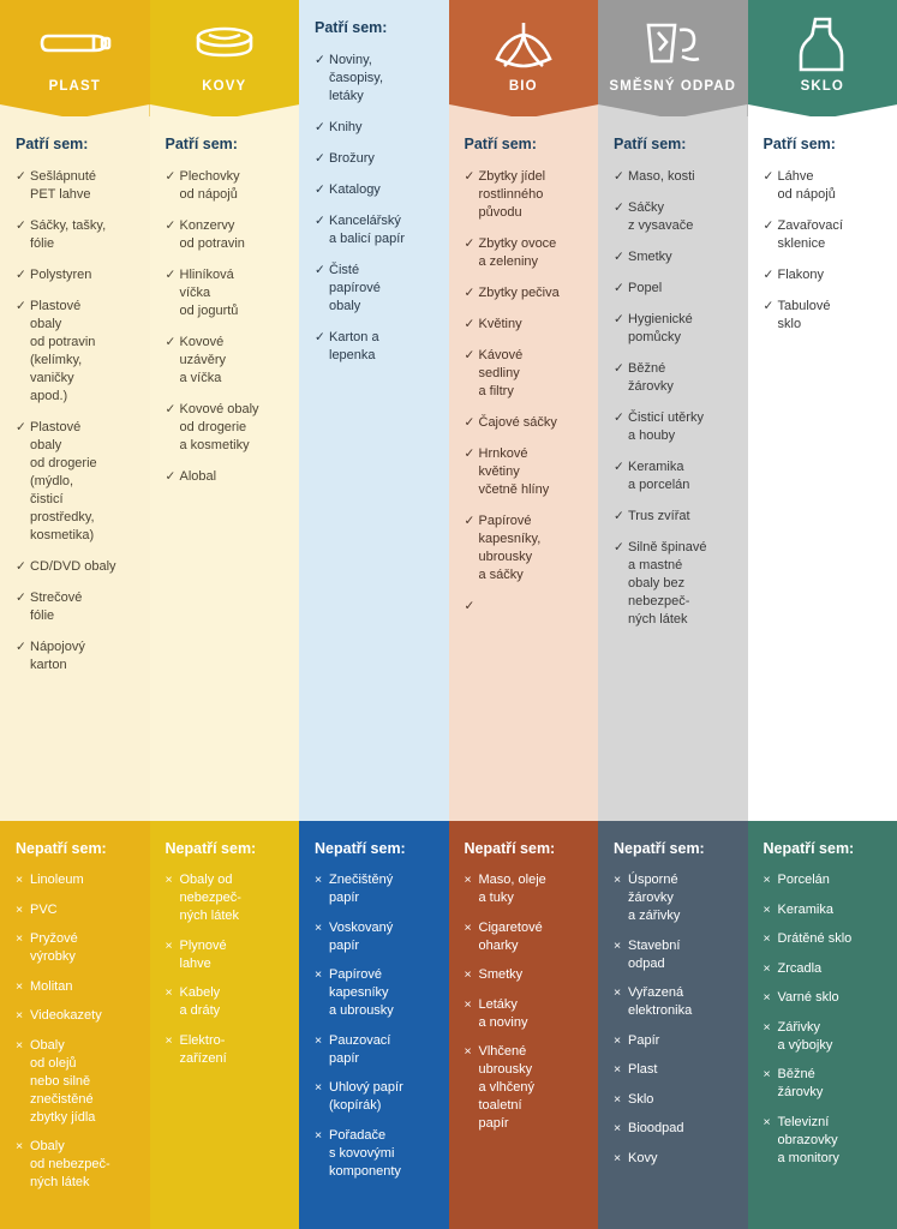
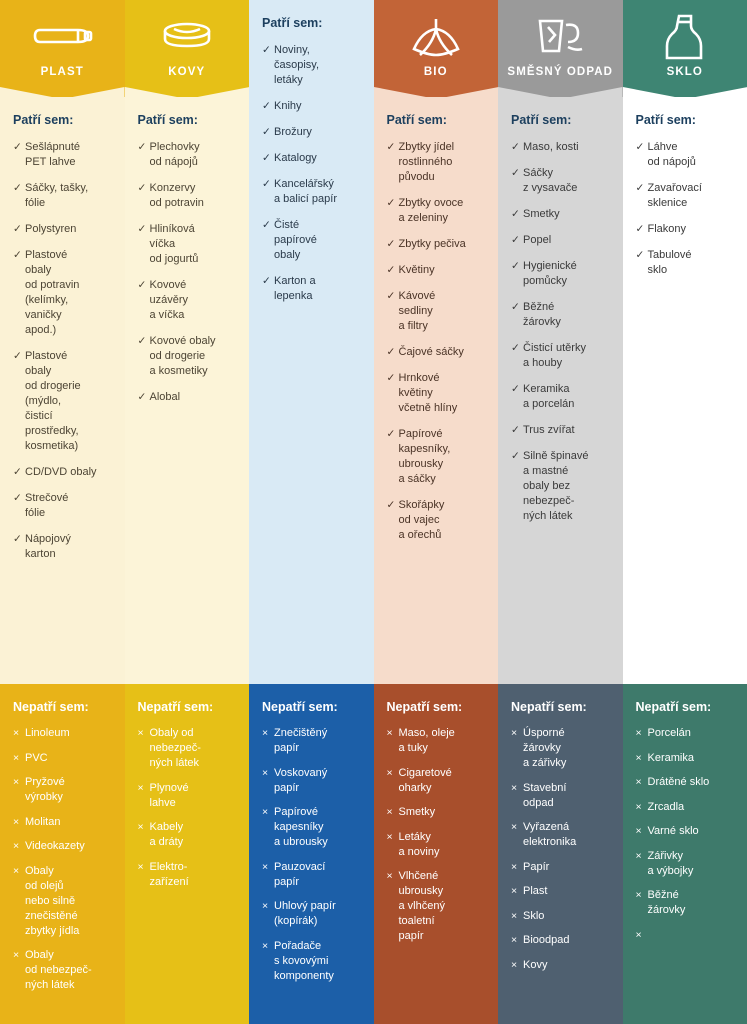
  PLAST
  Patří sem:
  ✓
  Sešlápnuté
  PET lahve
  ✓
  Sáčky, tašky,
  fólie
  ✓
  Polystyren
  ✓
  Plastové
  obaly
  od potravin
  (kelímky,
  vaničky
  apod.)
  ✓
  Plastové
  obaly
  od drogerie
  (mýdlo,
  čisticí
  prostředky,
  kosmetika)
  ✓
  CD/DVD obaly
  ✓
  Strečové
  fólie
  ✓
  Nápojový
  karton
  Nepatří sem:
  ×
  Linoleum
  ×
  PVC
  ×
  Pryžové
  výrobky
  ×
  Molitan
  ×
  Videokazety
  ×
  Obaly
  od olejů
  nebo silně
  znečistěné
  zbytky jídla
  ×
  Obaly
  od nebezpeč-
  ných látek
  KOVY
  Patří sem:
  ✓
  Plechovky
  od nápojů
  ✓
  Konzervy
  od potravin
  ✓
  Hliníková
  víčka
  od jogurtů
  ✓
  Kovové
  uzávěry
  a víčka
  ✓
  Kovové obaly
  od drogerie
  a kosmetiky
  ✓
  Alobal
  Nepatří sem:
  ×
  Obaly od
  nebezpeč-
  ných látek
  ×
  Plynové
  lahve
  ×
  Kabely
  a dráty
  ×
  Elektro-
  zařízení
  Patří sem:
  ✓
  Noviny,
  časopisy,
  letáky
  ✓
  Knihy
  ✓
  Brožury
  ✓
  Katalogy
  ✓
  Kancelářský
  a balicí papír
  ✓
  Čisté
  papírové
  obaly
  ✓
  Karton a
  lepenka
  Nepatří sem:
  ×
  Znečištěný
  papír
  ×
  Voskovaný
  papír
  ×
  Papírové
  kapesníky
  a ubrousky
  ×
  Pauzovací
  papír
  ×
  Uhlový papír
  (kopírák)
  ×
  Pořadače
  s kovovými
  komponenty
  BIO
  Patří sem:
  ✓
  Zbytky jídel
  rostlinného
  původu
  ✓
  Zbytky ovoce
  a zeleniny
  ✓
  Zbytky pečiva
  ✓
  Květiny
  ✓
  Kávové
  sedliny
  a filtry
  ✓
  Čajové sáčky
  ✓
  Hrnkové
  květiny
  včetně hlíny
  ✓
  Papírové
  kapesníky,
  ubrousky
  a sáčky
  ✓
+ Skořápky
+ od vajec
+ a ořechů
  Nepatří sem:
  ×
  Maso, oleje
  a tuky
  ×
  Cigaretové
  oharky
  ×
  Smetky
  ×
  Letáky
  a noviny
  ×
  Vlhčené
  ubrousky
  a vlhčený
  toaletní
  papír
  SMĚSNÝ ODPAD
  Patří sem:
  ✓
  Maso, kosti
  ✓
  Sáčky
  z vysavače
  ✓
  Smetky
  ✓
  Popel
  ✓
  Hygienické
  pomůcky
  ✓
  Běžné
  žárovky
  ✓
  Čisticí utěrky
  a houby
  ✓
  Keramika
  a porcelán
  ✓
  Trus zvířat
  ✓
  Silně špinavé
  a mastné
  obaly bez
  nebezpeč-
  ných látek
  Nepatří sem:
  ×
  Úsporné
  žárovky
  a zářivky
  ×
  Stavební
  odpad
  ×
  Vyřazená
  elektronika
  ×
  Papír
  ×
  Plast
  ×
  Sklo
  ×
  Bioodpad
  ×
  Kovy
  SKLO
  Patří sem:
  ✓
  Láhve
  od nápojů
  ✓
  Zavařovací
  sklenice
  ✓
  Flakony
  ✓
  Tabulové
  sklo
  Nepatří sem:
  ×
  Porcelán
  ×
  Keramika
  ×
  Drátěné sklo
  ×
  Zrcadla
  ×
  Varné sklo
  ×
  Zářivky
  a výbojky
  ×
  Běžné
  žárovky
  ×
- Televizní
- obrazovky
- a monitory
